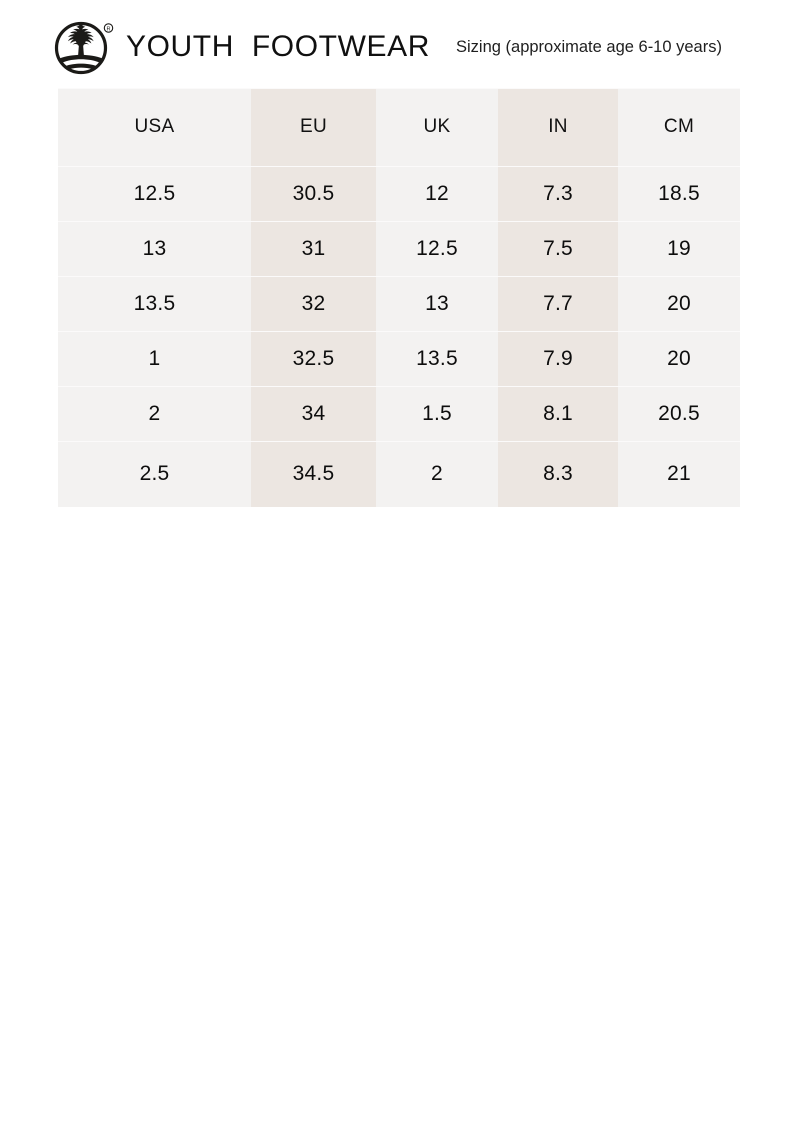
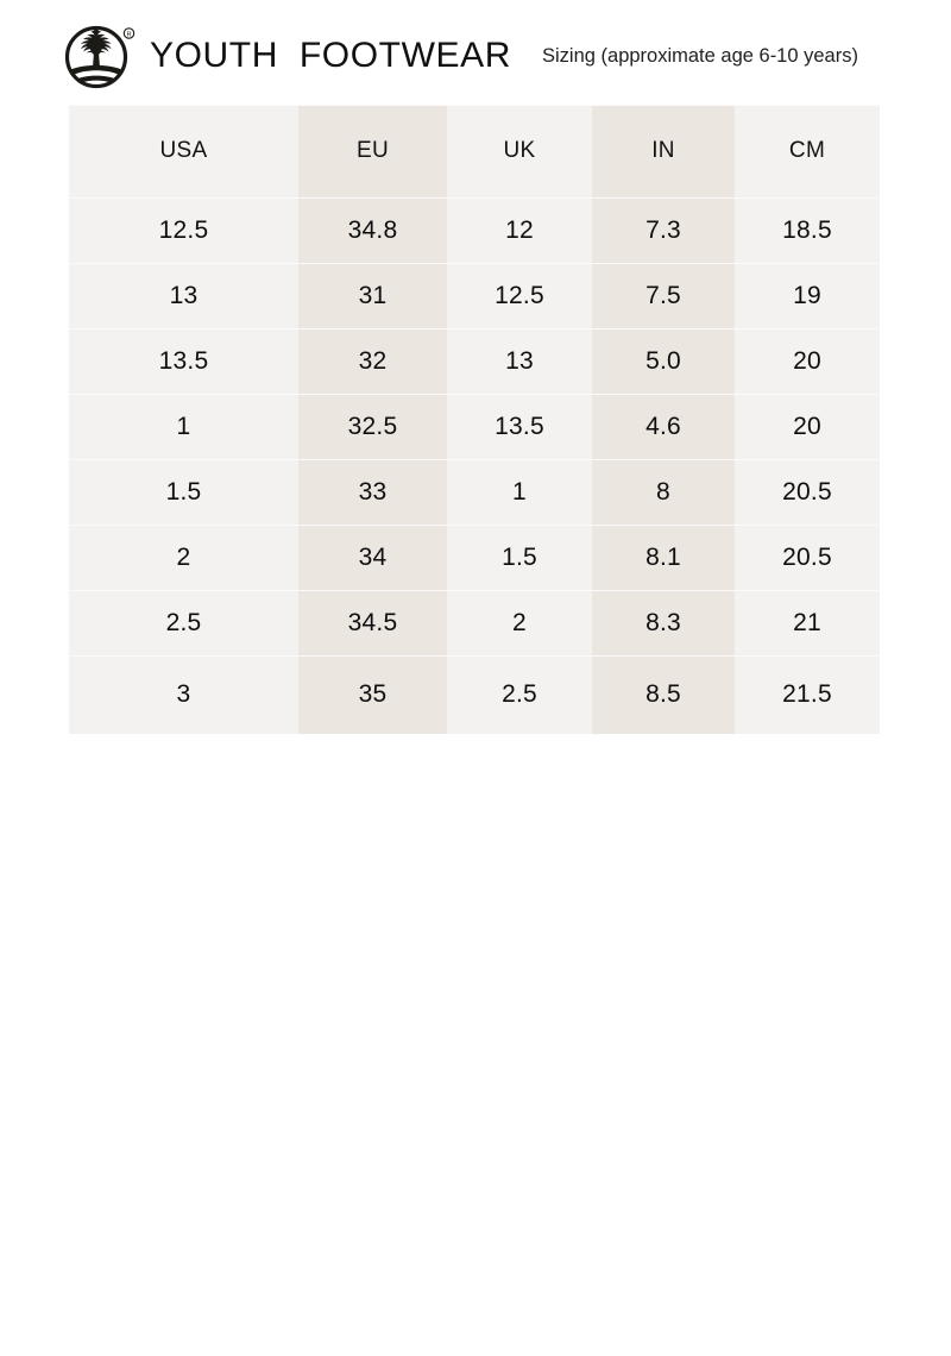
  YOUTH FOOTWEAR
  Sizing (approximate age 6-10 years)
  USA	EU	UK	IN	CM
- 12.5	30.5	12	7.3	18.5
+ 12.5	34.8	12	7.3	18.5
  13	31	12.5	7.5	19
- 13.5	32	13	7.7	20
+ 13.5	32	13	5.0	20
- 1	32.5	13.5	7.9	20
+ 1	32.5	13.5	4.6	20
+ 1.5	33	1	8	20.5
  2	34	1.5	8.1	20.5
  2.5	34.5	2	8.3	21
+ 3	35	2.5	8.5	21.5
